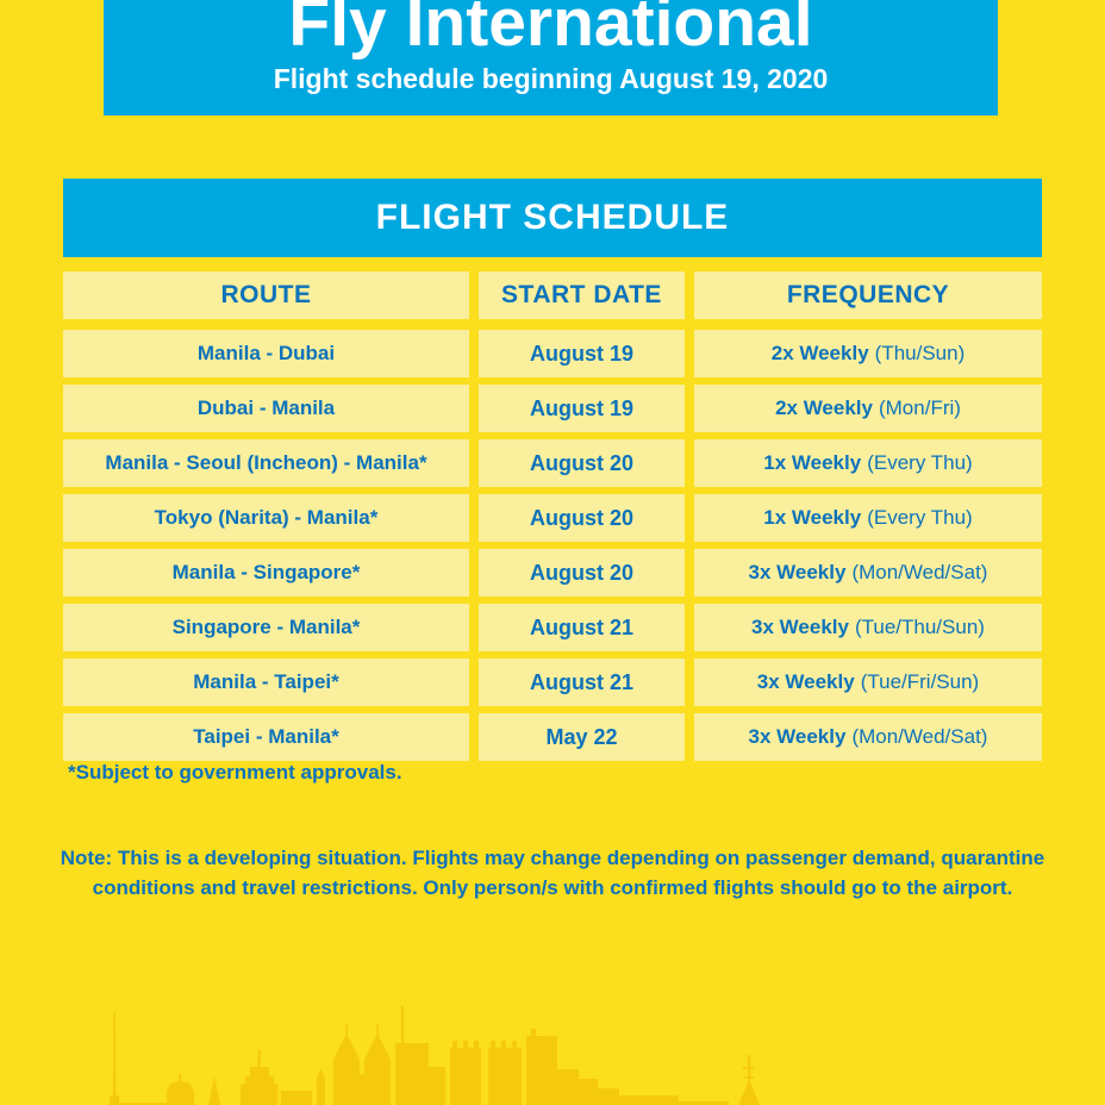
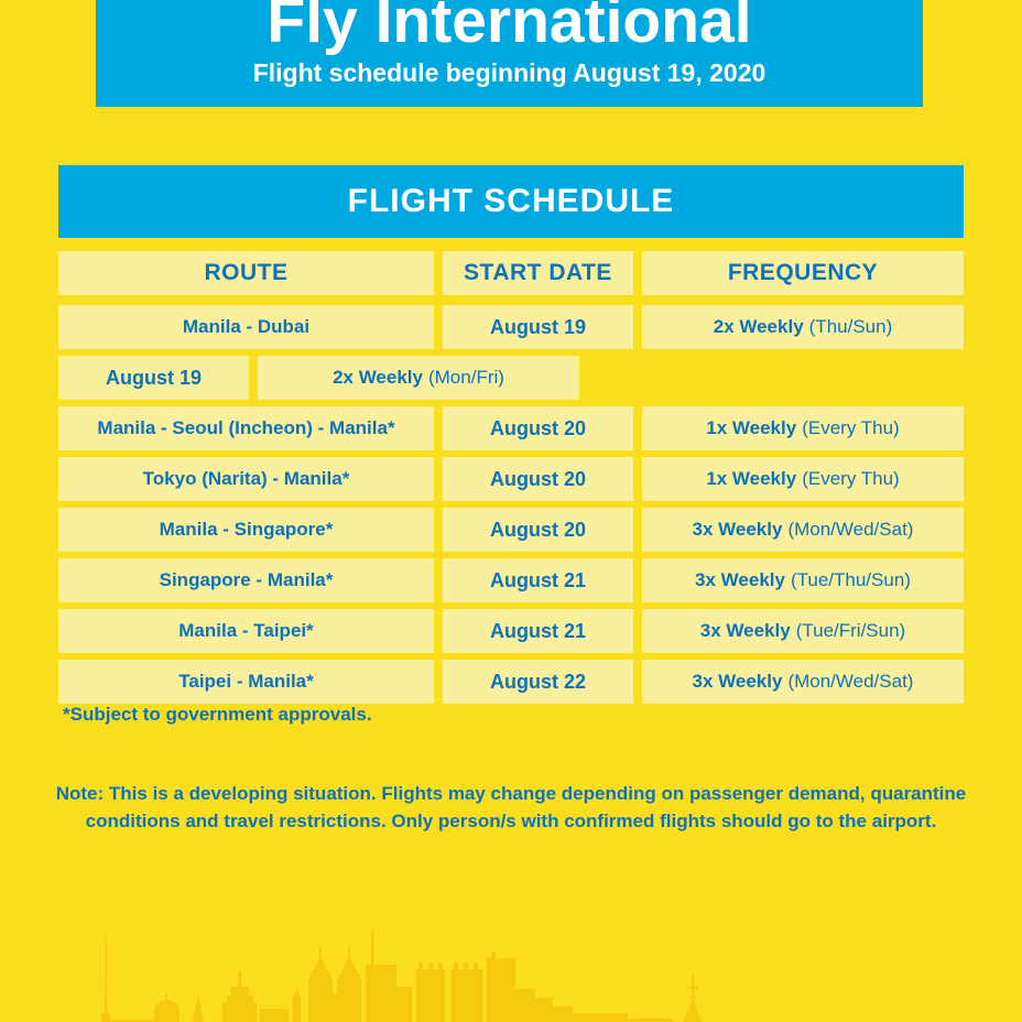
  Fly International
  Flight schedule beginning August 19, 2020
  FLIGHT SCHEDULE
  ROUTE
  START DATE
  FREQUENCY
  Manila - Dubai
  August 19
  2x Weekly
  (Thu/Sun)
- Dubai - Manila
  August 19
  2x Weekly
  (Mon/Fri)
  Manila - Seoul (Incheon) - Manila*
  August 20
  1x Weekly
  (Every Thu)
  Tokyo (Narita) - Manila*
  August 20
  1x Weekly
  (Every Thu)
  Manila - Singapore*
  August 20
  3x Weekly
  (Mon/Wed/Sat)
  Singapore - Manila*
  August 21
  3x Weekly
  (Tue/Thu/Sun)
  Manila - Taipei*
  August 21
  3x Weekly
  (Tue/Fri/Sun)
  Taipei - Manila*
- May 22
+ August 22
  3x Weekly
  (Mon/Wed/Sat)
  *Subject to government approvals.
  Note: This is a developing situation. Flights may change depending on passenger demand, quarantine conditions and travel restrictions. Only person/s with confirmed flights should go to the airport.
